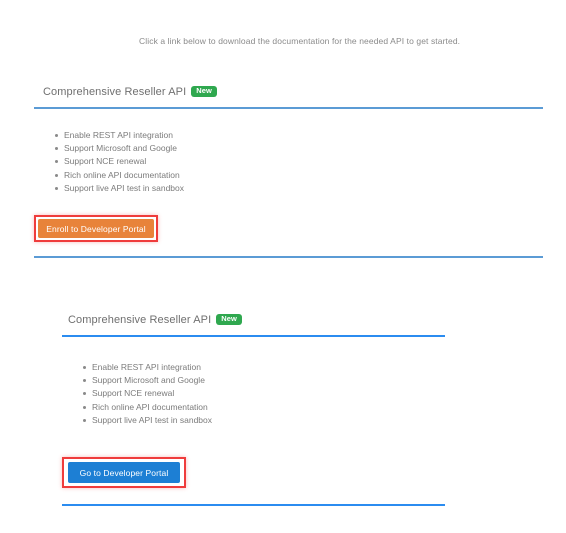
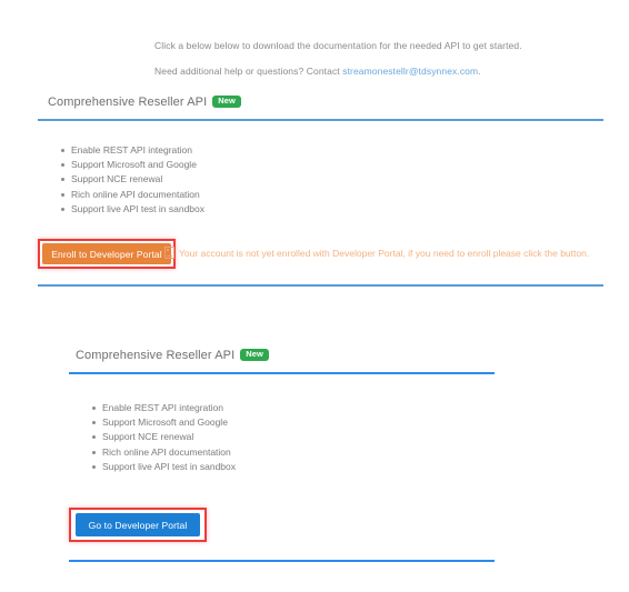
- Click a link below to download the documentation for the needed API to get started.
+ Click a below below to download the documentation for the needed API to get started.
+ Need additional help or questions? Contact streamonestellr@tdsynnex.com.
  Comprehensive Reseller API New
  Enable REST API integration
  Support Microsoft and Google
  Support NCE renewal
  Rich online API documentation
  Support live API test in sandbox
  Enroll to Developer Portal
+ Your account is not yet enrolled with Developer Portal, if you need to enroll please click the button.
  Comprehensive Reseller API New
  Enable REST API integration
  Support Microsoft and Google
  Support NCE renewal
  Rich online API documentation
  Support live API test in sandbox
  Go to Developer Portal
